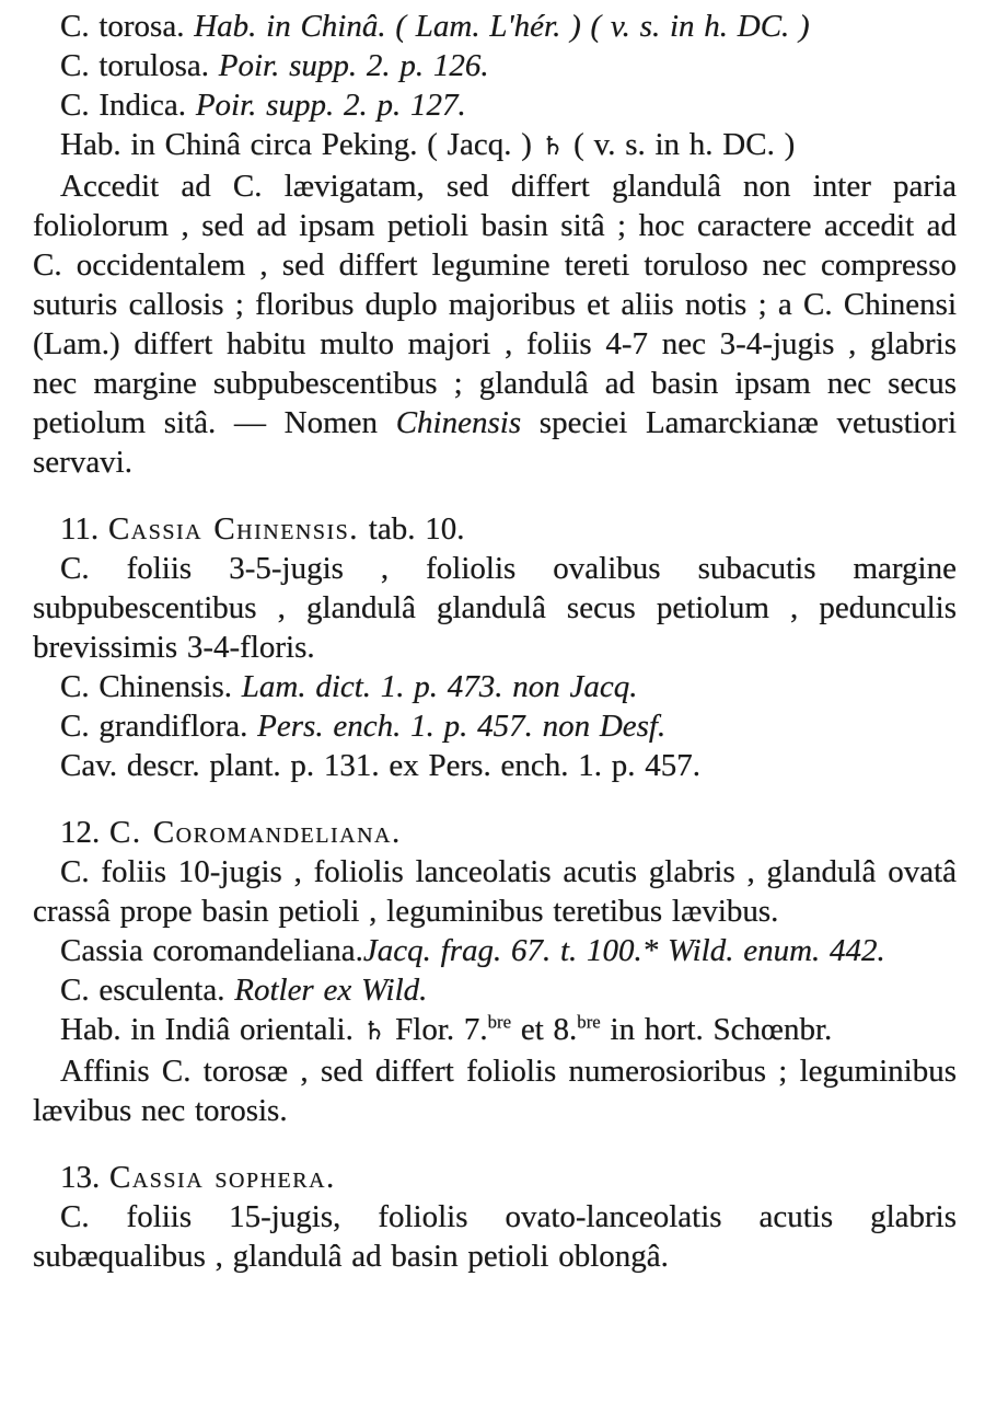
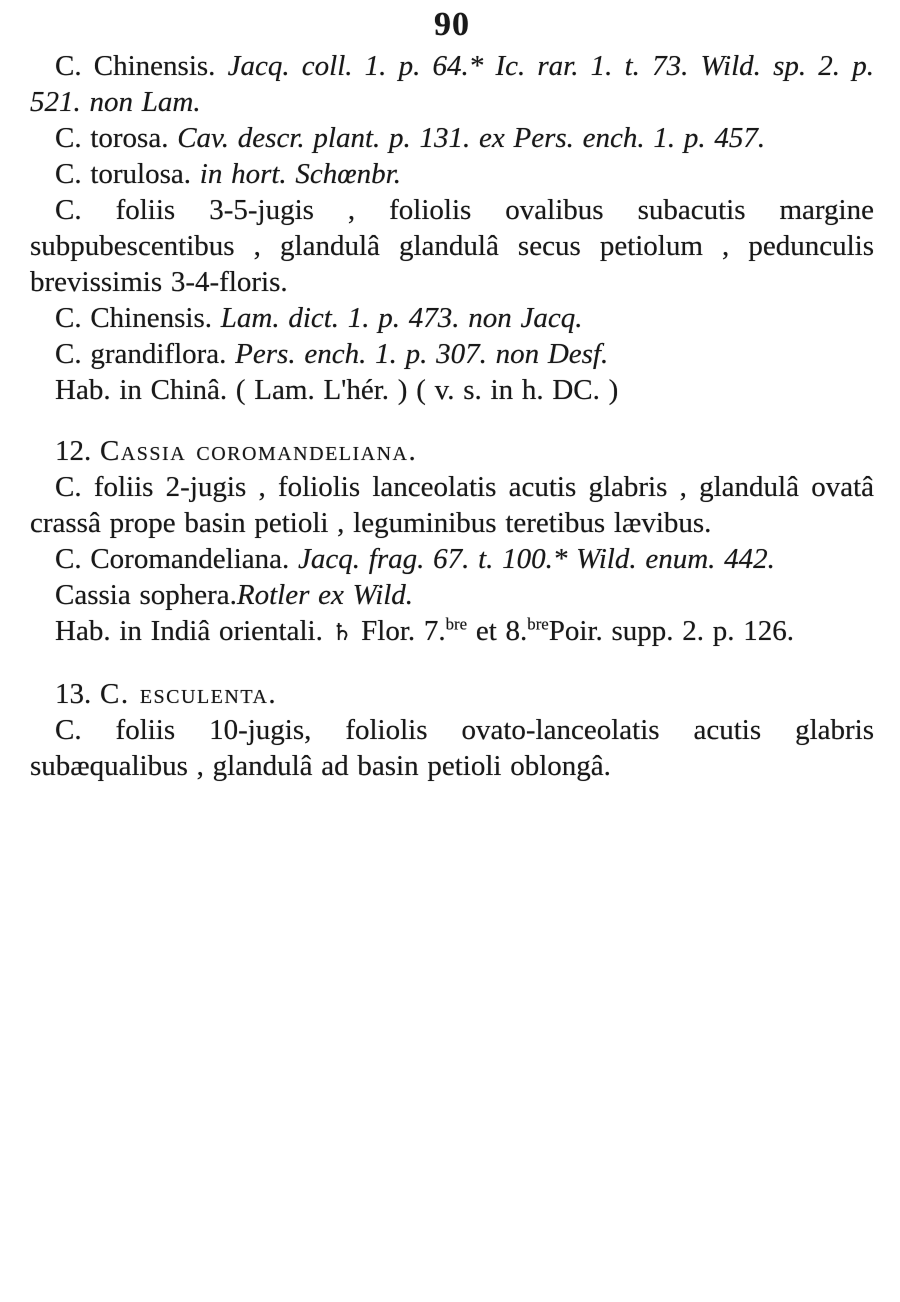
+ 90
+ C. Chinensis. Jacq. coll. 1. p. 64.* Ic. rar. 1. t. 73. Wild. sp. 2. p. 521. non Lam.
- C. torosa. Hab. in Chinâ. ( Lam. L'hér. ) ( v. s. in h. DC. )
+ C. torosa. Cav. descr. plant. p. 131. ex Pers. ench. 1. p. 457.
- C. torulosa. Poir. supp. 2. p. 126.
+ C. torulosa. in hort. Schœnbr.
- C. Indica. Poir. supp. 2. p. 127.
- Hab. in Chinâ circa Peking. ( Jacq. ) ♄ ( v. s. in h. DC. )
- Accedit ad C. lævigatam, sed differt glandulâ non inter paria foliolorum , sed ad ipsam petioli basin sitâ ; hoc caractere accedit ad C. occidentalem , sed differt legumine tereti toruloso nec compresso suturis callosis ; floribus duplo majoribus et aliis notis ; a C. Chinensi (Lam.) differt habitu multo majori , foliis 4-7 nec 3-4-jugis , glabris nec margine subpubescentibus ; glandulâ ad basin ipsam nec secus petiolum sitâ. — Nomen Chinensis speciei Lamarckianæ vetustiori servavi.
- 11. Cassia Chinensis. tab. 10.
  C. foliis 3-5-jugis , foliolis ovalibus subacutis margine subpubescentibus , glandulâ glandulâ secus petiolum , pedunculis brevissimis 3-4-floris.
  C. Chinensis. Lam. dict. 1. p. 473. non Jacq.
- C. grandiflora. Pers. ench. 1. p. 457. non Desf.
+ C. grandiflora. Pers. ench. 1. p. 307. non Desf.
- Cav. descr. plant. p. 131. ex Pers. ench. 1. p. 457.
+ Hab. in Chinâ. ( Lam. L'hér. ) ( v. s. in h. DC. )
- 12. C. Coromandeliana.
+ 12. Cassia coromandeliana.
- C. foliis 10-jugis , foliolis lanceolatis acutis glabris , glandulâ ovatâ crassâ prope basin petioli , leguminibus teretibus lævibus.
+ C. foliis 2-jugis , foliolis lanceolatis acutis glabris , glandulâ ovatâ crassâ prope basin petioli , leguminibus teretibus lævibus.
- Cassia coromandeliana.Jacq. frag. 67. t. 100.* Wild. enum. 442.
+ C. Coromandeliana. Jacq. frag. 67. t. 100.* Wild. enum. 442.
- C. esculenta. Rotler ex Wild.
+ Cassia sophera.Rotler ex Wild.
- Hab. in Indiâ orientali. ♄ Flor. 7.bre et 8.bre in hort. Schœnbr.
+ Hab. in Indiâ orientali. ♄ Flor. 7.bre et 8.brePoir. supp. 2. p. 126.
- Affinis C. torosæ , sed differt foliolis numerosioribus ; leguminibus lævibus nec torosis.
- 13. Cassia sophera.
+ 13. C. esculenta.
- C. foliis 15-jugis, foliolis ovato-lanceolatis acutis glabris subæqualibus , glandulâ ad basin petioli oblongâ.
+ C. foliis 10-jugis, foliolis ovato-lanceolatis acutis glabris subæqualibus , glandulâ ad basin petioli oblongâ.
